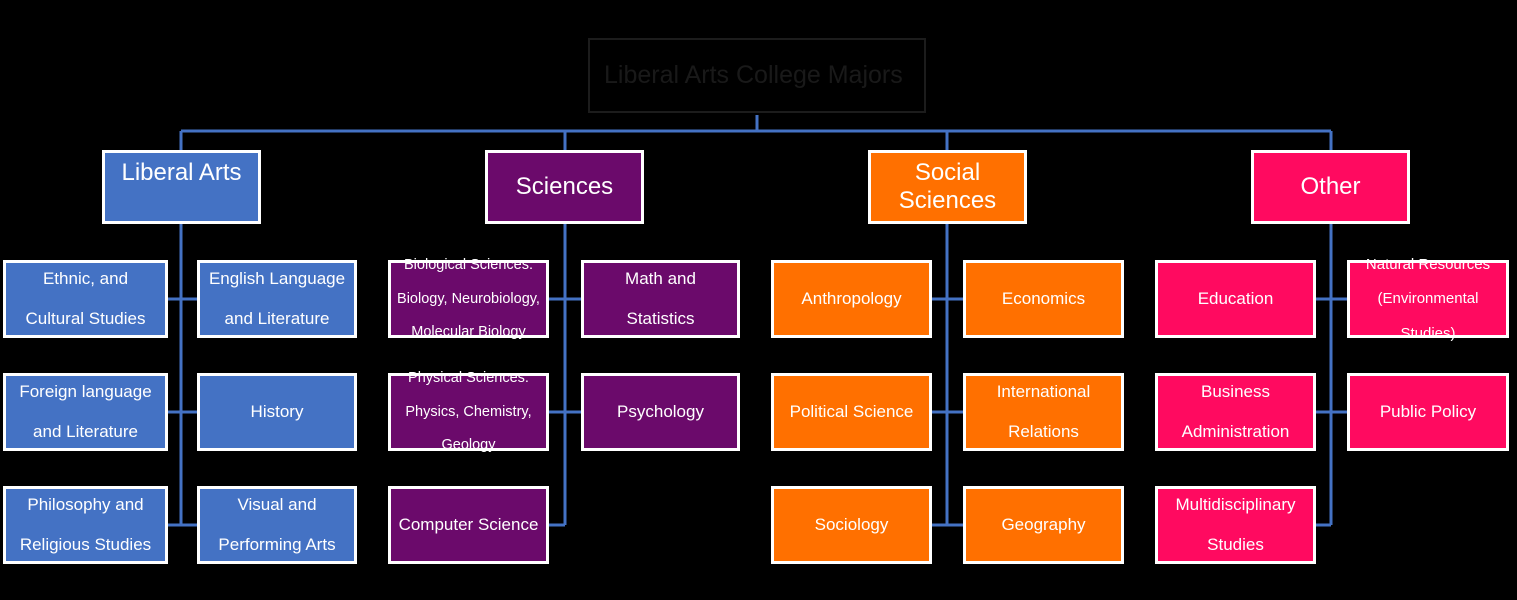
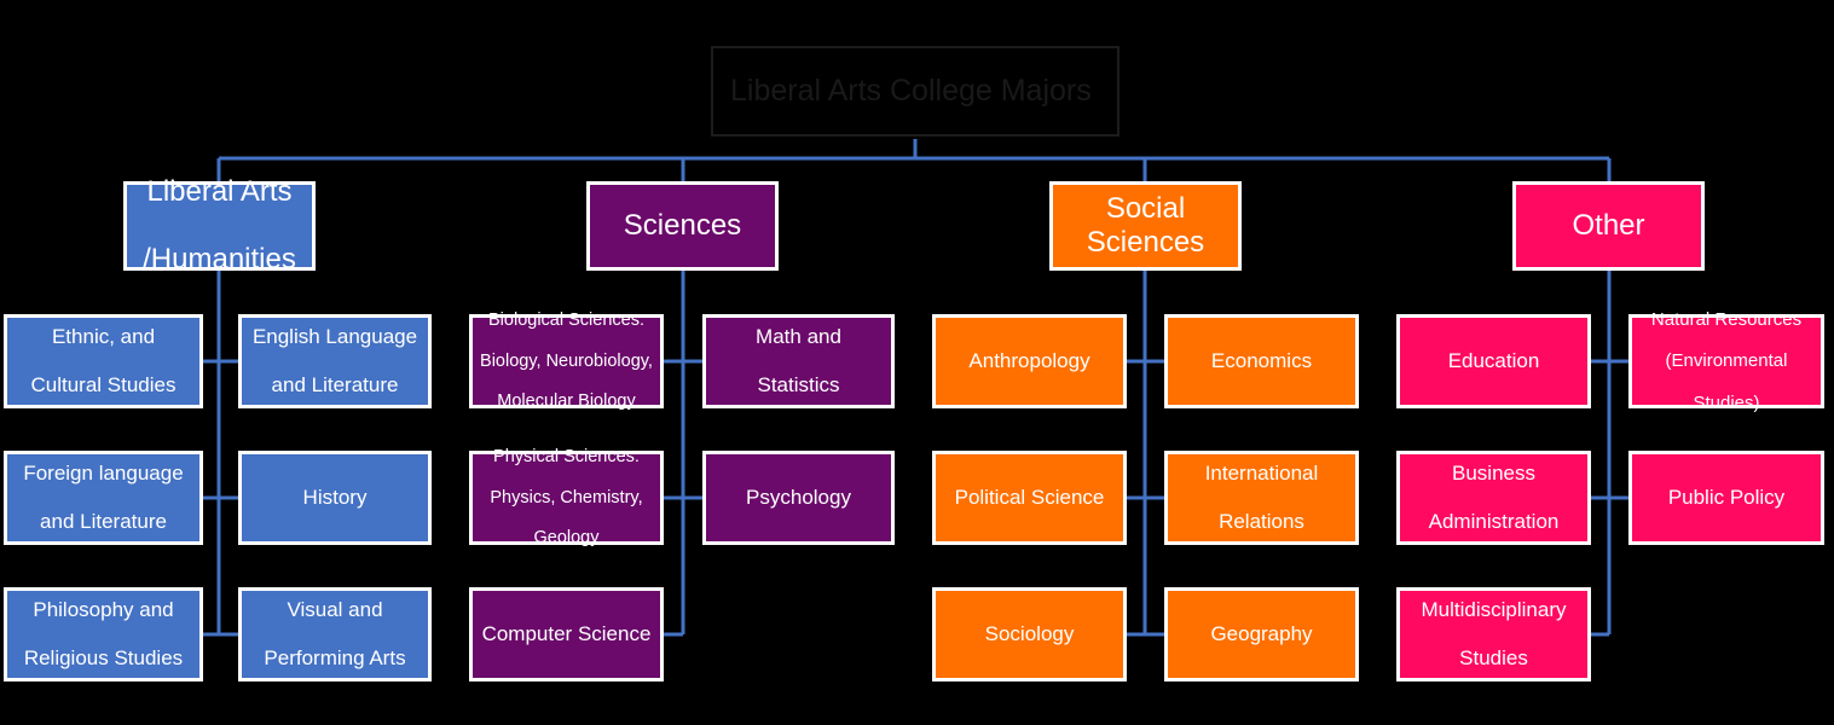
  Liberal Arts College Majors
  Liberal Arts
+ /Humanities
  Sciences
  Social Sciences
  Other
  Ethnic, and
  Cultural Studies
  Foreign language
  and Literature
  Philosophy and
  Religious Studies
  English Language
  and Literature
  History
  Visual and
  Performing Arts
  Biological Sciences:
  Biology, Neurobiology,
  Molecular Biology
  Physical Sciences:
  Physics, Chemistry,
  Geology
  Computer Science
  Math and
  Statistics
  Psychology
  Anthropology
  Political Science
  Sociology
  Economics
  International
  Relations
  Geography
  Education
  Business
  Administration
  Multidisciplinary
  Studies
  Natural Resources
  (Environmental
  Studies)
  Public Policy
